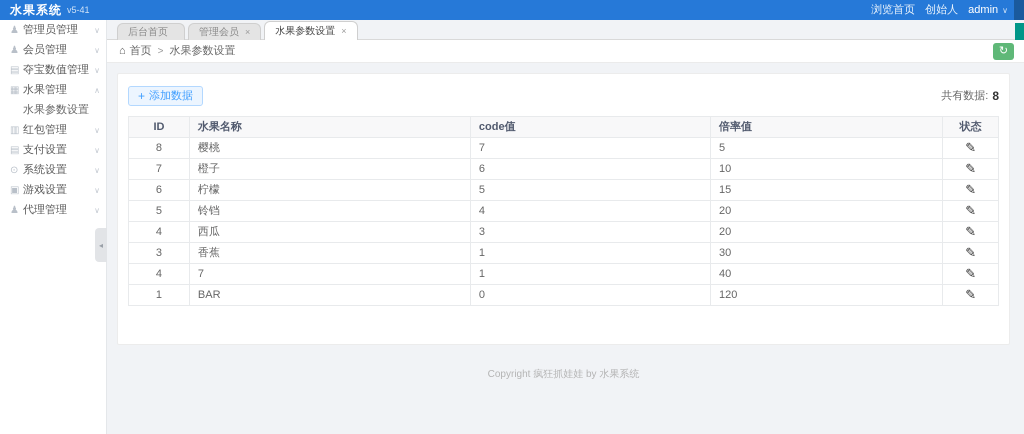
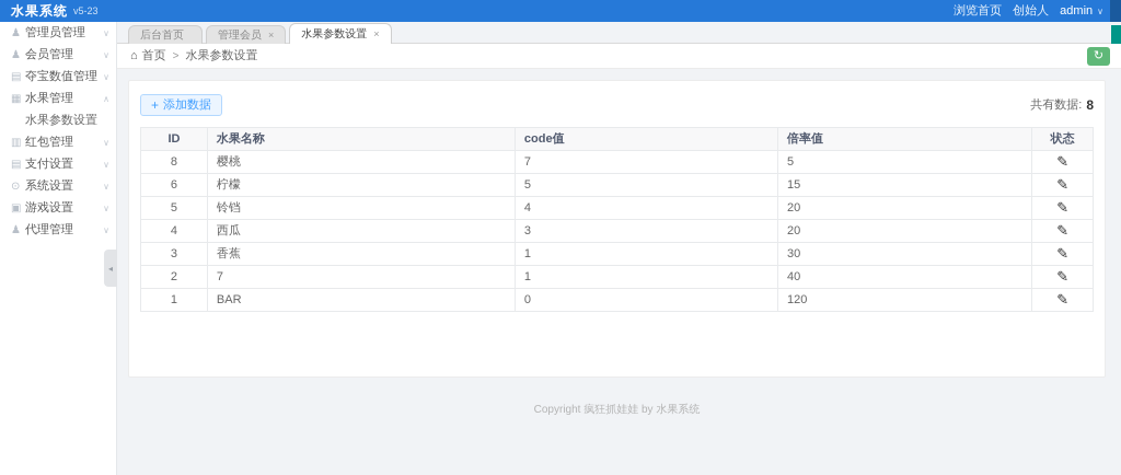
  水果系统
- v5-41
+ v5-23
  浏览首页
  创始人
  admin
  ∨
  ♟
  管理员管理
  ∨
  ♟
  会员管理
  ∨
  ▤
  夺宝数值管理
  ∨
  ▦
  水果管理
  ∧
  水果参数设置
  ▥
  红包管理
  ∨
  ▤
  支付设置
  ∨
  ⊙
  系统设置
  ∨
  ▣
  游戏设置
  ∨
  ♟
  代理管理
  ∨
  ◂
  后台首页
  管理会员
  ×
  水果参数设置
  ×
  ⌂
  首页
  >
  水果参数设置
  ↻
  +
  添加数据
  共有数据:
  8
  ID	水果名称	code值	倍率值	状态
  8	樱桃	7	5	✎
- 7	橙子	6	10	✎
  6	柠檬	5	15	✎
  5	铃铛	4	20	✎
  4	西瓜	3	20	✎
  3	香蕉	1	30	✎
- 4	7	1	40	✎
+ 2	7	1	40	✎
  1	BAR	0	120	✎
  Copyright 疯狂抓娃娃 by 水果系统
